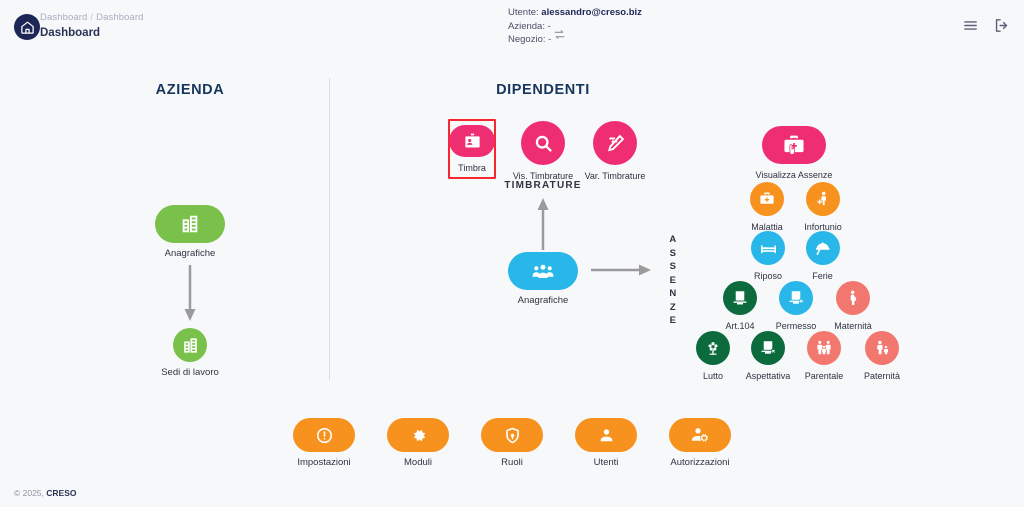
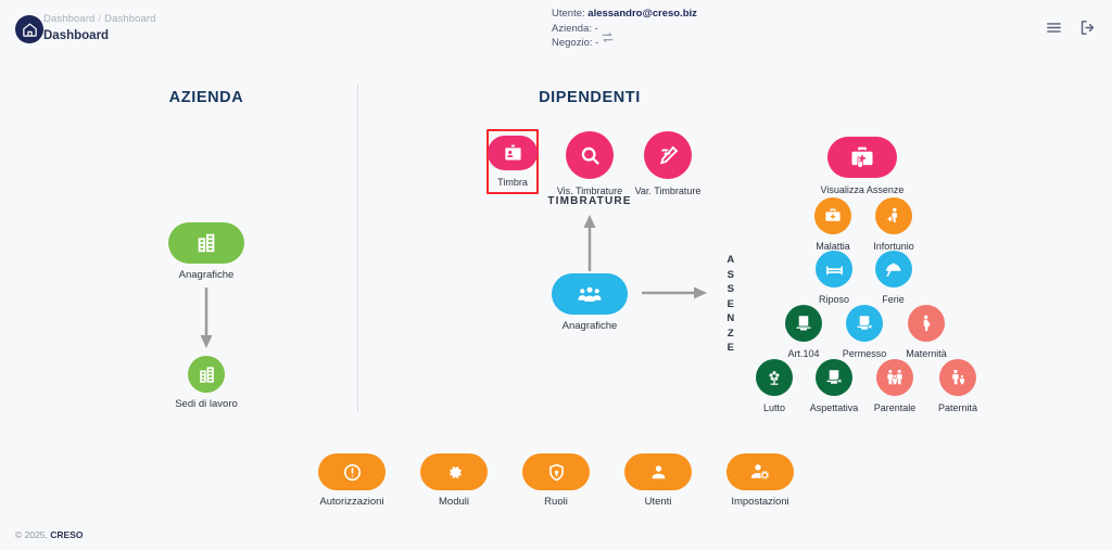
  Dashboard / Dashboard
  Dashboard
  Utente: alessandro@creso.biz
  Azienda: -
  Negozio: -
  AZIENDA
  DIPENDENTI
  Anagrafiche
  Sedi di lavoro
  Timbra
  Vis. Timbrature
  Var. Timbrature
  TIMBRATURE
  Anagrafiche
  A
  S
  S
  E
  N
  Z
  E
  Visualizza Assenze
  Malattia
  Infortunio
  Riposo
  Ferie
  Art.104
  Permesso
  Maternità
  Lutto
  Aspettativa
  Parentale
  Paternità
- Impostazioni
+ Autorizzazioni
  Moduli
  Ruoli
  Utenti
- Autorizzazioni
+ Impostazioni
  © 2025, CRESO
